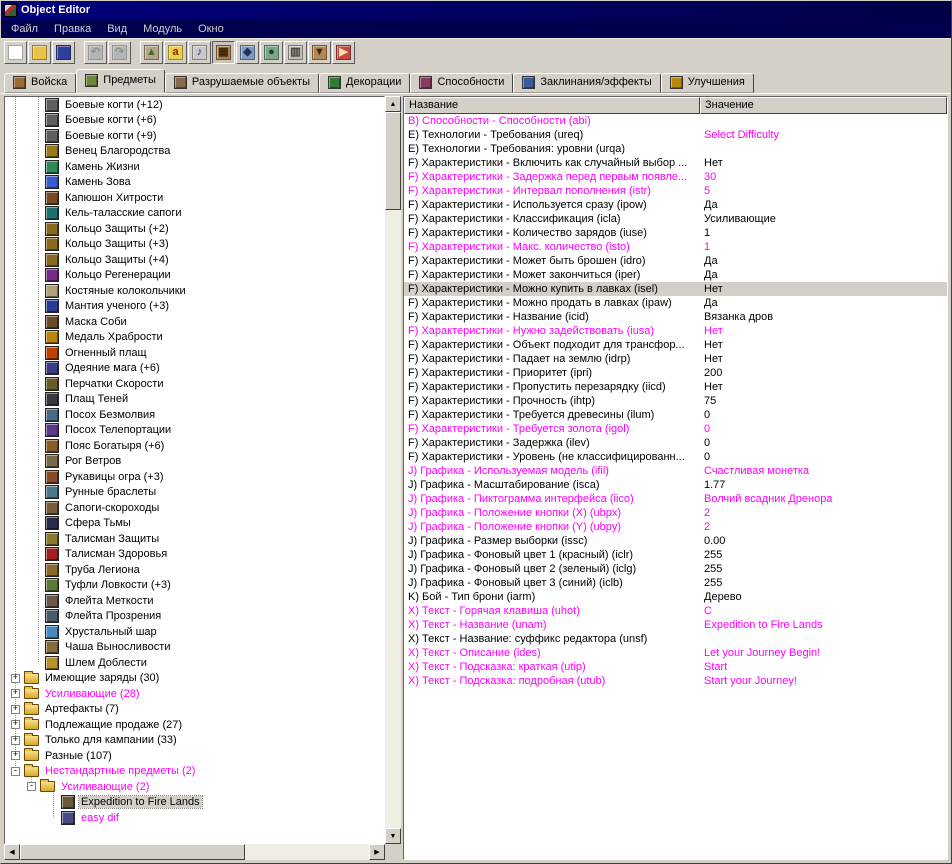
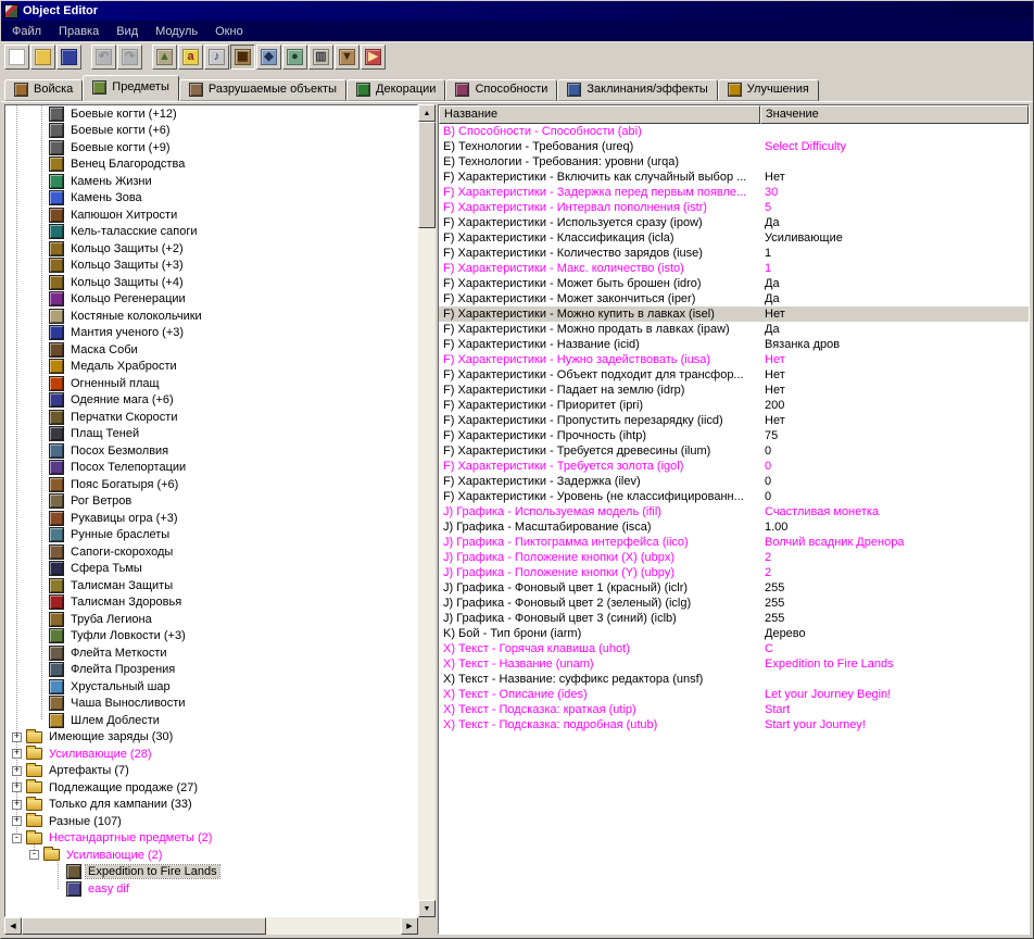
  Object Editor
  Файл
  Правка
  Вид
  Модуль
  Окно
  ↶
  ↷
  ▲
  a
  ♪
  ▦
  ◆
  ●
  ▥
  ▼
  ▶
  Войска
  Предметы
  Разрушаемые объекты
  Декорации
  Способности
  Заклинания/эффекты
  Улучшения
  Боевые когти (+12)
  Боевые когти (+6)
  Боевые когти (+9)
  Венец Благородства
  Камень Жизни
  Камень Зова
  Капюшон Хитрости
  Кель-таласские сапоги
  Кольцо Защиты (+2)
  Кольцо Защиты (+3)
  Кольцо Защиты (+4)
  Кольцо Регенерации
  Костяные колокольчики
  Мантия ученого (+3)
  Маска Соби
  Медаль Храбрости
  Огненный плащ
  Одеяние мага (+6)
  Перчатки Скорости
  Плащ Теней
  Посох Безмолвия
  Посох Телепортации
  Пояс Богатыря (+6)
  Рог Ветров
  Рукавицы огра (+3)
  Рунные браслеты
  Сапоги-скороходы
  Сфера Тьмы
  Талисман Защиты
  Талисман Здоровья
  Труба Легиона
  Туфли Ловкости (+3)
  Флейта Меткости
  Флейта Прозрения
  Хрустальный шар
  Чаша Выносливости
  Шлем Доблести
  +
  Имеющие заряды (30)
  +
  Усиливающие (28)
  +
  Артефакты (7)
  +
  Подлежащие продаже (27)
  +
  Только для кампании (33)
  +
  Разные (107)
  -
  Нестандартные предметы (2)
  -
  Усиливающие (2)
  Expedition to Fire Lands
  easy dif
  Название
  Значение
  B) Способности - Способности (abi)
  E) Технологии - Требования (ureq)
  Select Difficulty
  E) Технологии - Требования: уровни (urqa)
  F) Характеристики - Включить как случайный выбор ...
  Нет
  F) Характеристики - Задержка перед первым появле...
  30
  F) Характеристики - Интервал пополнения (istr)
  5
  F) Характеристики - Используется сразу (ipow)
  Да
  F) Характеристики - Классификация (icla)
  Усиливающие
  F) Характеристики - Количество зарядов (iuse)
  1
  F) Характеристики - Макс. количество (isto)
  1
  F) Характеристики - Может быть брошен (idro)
  Да
  F) Характеристики - Может закончиться (iper)
  Да
  F) Характеристики - Можно купить в лавках (isel)
  Нет
  F) Характеристики - Можно продать в лавках (ipaw)
  Да
  F) Характеристики - Название (icid)
  Вязанка дров
  F) Характеристики - Нужно задействовать (iusa)
  Нет
  F) Характеристики - Объект подходит для трансфор...
  Нет
  F) Характеристики - Падает на землю (idrp)
  Нет
  F) Характеристики - Приоритет (ipri)
  200
  F) Характеристики - Пропустить перезарядку (iicd)
  Нет
  F) Характеристики - Прочность (ihtp)
  75
  F) Характеристики - Требуется древесины (ilum)
  0
  F) Характеристики - Требуется золота (igol)
  0
  F) Характеристики - Задержка (ilev)
  0
  F) Характеристики - Уровень (не классифицированн...
  0
  J) Графика - Используемая модель (ifil)
  Счастливая монетка
  J) Графика - Масштабирование (isca)
- 1.77
+ 1.00
  J) Графика - Пиктограмма интерфейса (iico)
  Волчий всадник Дренора
  J) Графика - Положение кнопки (X) (ubpx)
  2
  J) Графика - Положение кнопки (Y) (ubpy)
  2
- J) Графика - Размер выборки (issc)
- 0.00
  J) Графика - Фоновый цвет 1 (красный) (iclr)
  255
  J) Графика - Фоновый цвет 2 (зеленый) (iclg)
  255
  J) Графика - Фоновый цвет 3 (синий) (iclb)
  255
  K) Бой - Тип брони (iarm)
  Дерево
  X) Текст - Горячая клавиша (uhot)
  C
  X) Текст - Название (unam)
  Expedition to Fire Lands
  X) Текст - Название: суффикс редактора (unsf)
  X) Текст - Описание (ides)
  Let your Journey Begin!
  X) Текст - Подсказка: краткая (utip)
  Start
  X) Текст - Подсказка: подробная (utub)
  Start your Journey!
